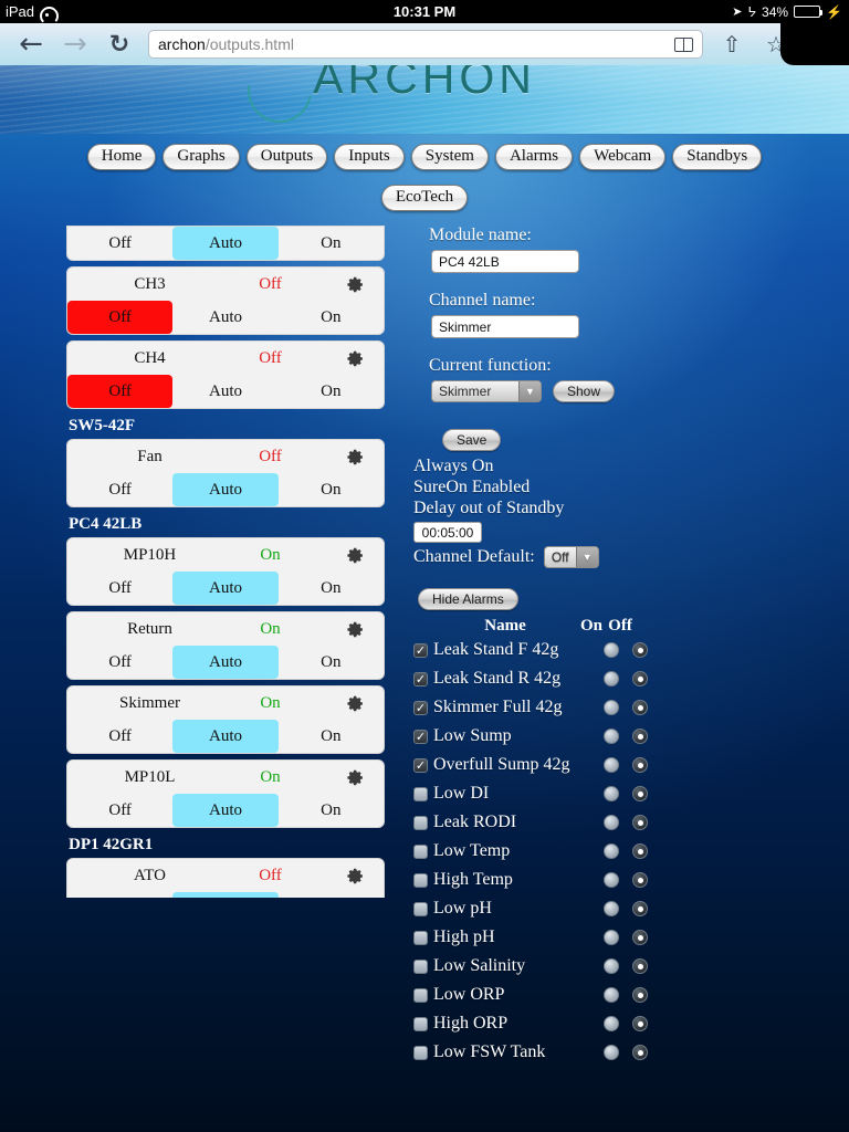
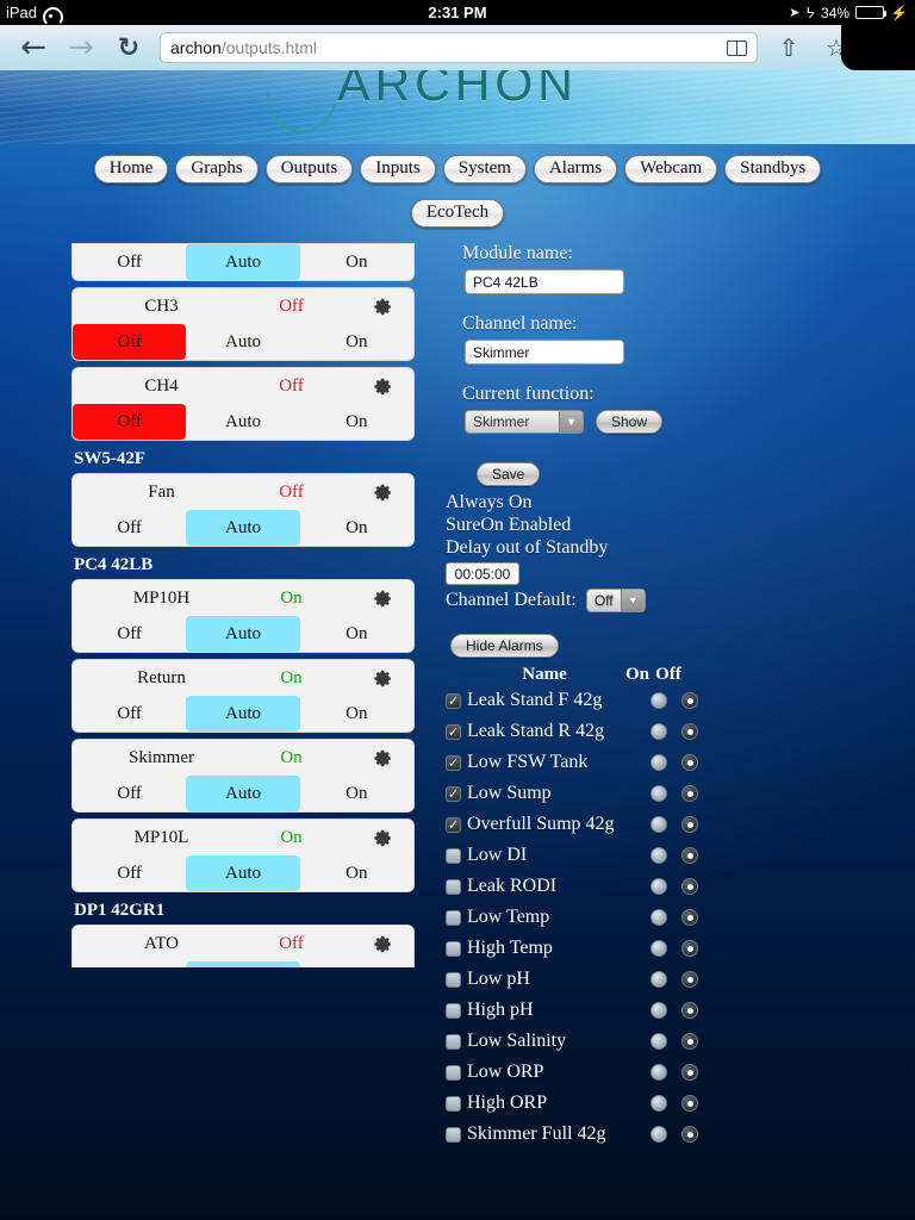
  iPad
- 10:31 PM
+ 2:31 PM
  ➤
  ᔭ
  34%
  ⚡
  ←
  →
  ↻
  archon
  /outputs.html
  ⇧
  ☆
  ARCHON
  Home Graphs Outputs Inputs System Alarms Webcam Standbys
  EcoTech
  Off
  Auto
  On
  CH3
  Off
  Off
  Auto
  On
  CH4
  Off
  Off
  Auto
  On
  SW5-42F
  Fan
  Off
  Off
  Auto
  On
  PC4 42LB
  MP10H
  On
  Off
  Auto
  On
  Return
  On
  Off
  Auto
  On
  Skimmer
  On
  Off
  Auto
  On
  MP10L
  On
  Off
  Auto
  On
  DP1 42GR1
  ATO
  Off
  Module name:
  PC4 42LB
  Channel name:
  Skimmer
  Current function:
  Skimmer
  ▼
  Show
  Save
  Always On
  SureOn Enabled
  Delay out of Standby
  00:05:00
  Channel Default:
  Off
  ▼
  Hide Alarms
  Name
  On
  Off
  ✓
  Leak Stand F 42g
  ✓
  Leak Stand R 42g
  ✓
- Skimmer Full 42g
+ Low FSW Tank
  ✓
  Low Sump
  ✓
  Overfull Sump 42g
  Low DI
  Leak RODI
  Low Temp
  High Temp
  Low pH
  High pH
  Low Salinity
  Low ORP
  High ORP
- Low FSW Tank
+ Skimmer Full 42g
